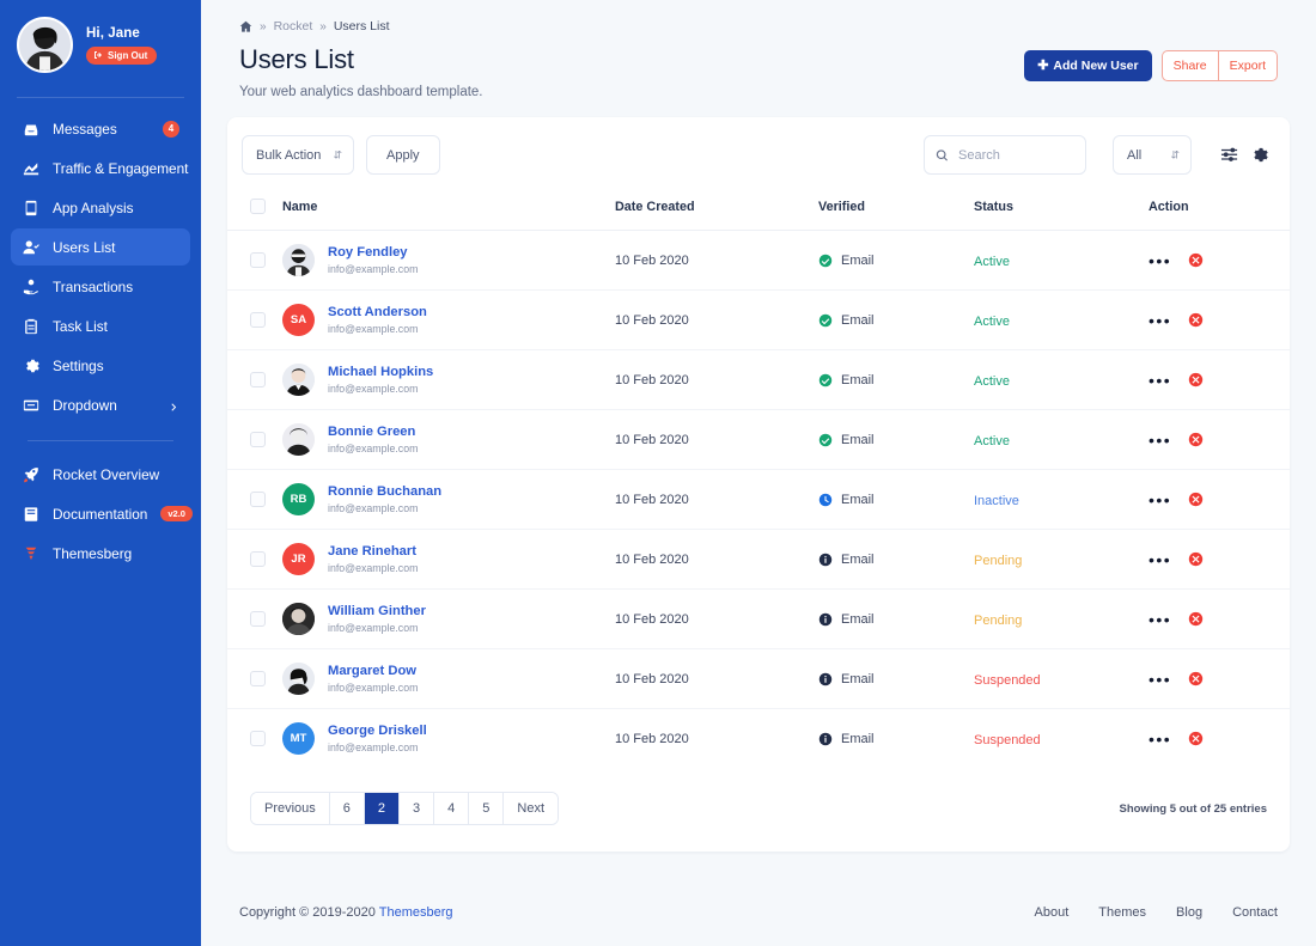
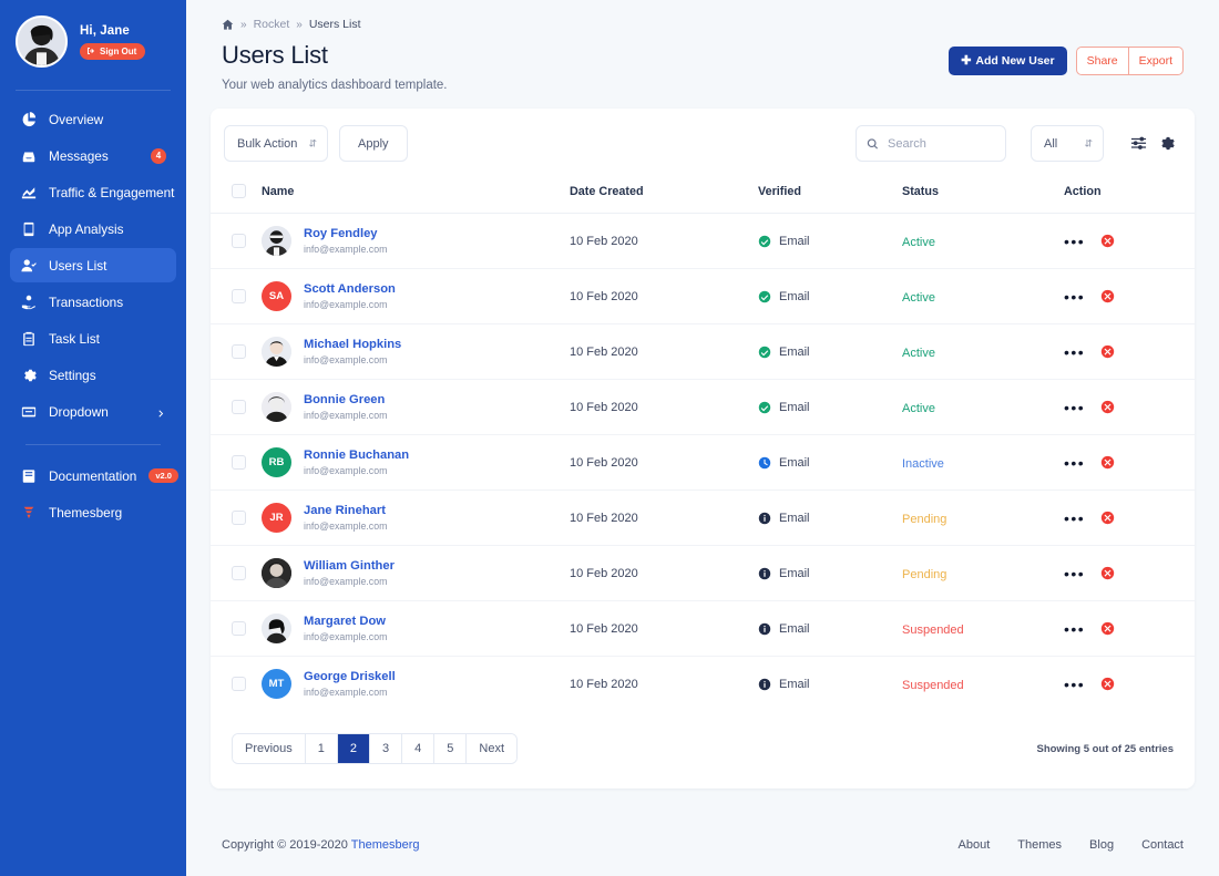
  Hi, Jane
  Sign Out
+ Overview
  Messages
  4
  Traffic & Engagement
  App Analysis
  Users List
  Transactions
  Task List
  Settings
  Dropdown
- Rocket Overview
  Documentation
  v2.0
  Themesberg
  »
  Rocket
  »
  Users List
  Users List
  Your web analytics dashboard template.
  ✚
  Add New User
  Share
  Export
  Bulk Action
  ⇵
  Apply
  Search
  All
  ⇵
  	Name	Date Created	Verified	Status	Action
  	Roy Fendleyinfo@example.com	10 Feb 2020	Email	Active	•••
  	SAScott Andersoninfo@example.com	10 Feb 2020	Email	Active	•••
  	Michael Hopkinsinfo@example.com	10 Feb 2020	Email	Active	•••
  	Bonnie Greeninfo@example.com	10 Feb 2020	Email	Active	•••
  	RBRonnie Buchananinfo@example.com	10 Feb 2020	Email	Inactive	•••
  	JRJane Rinehartinfo@example.com	10 Feb 2020	Email	Pending	•••
  	William Gintherinfo@example.com	10 Feb 2020	Email	Pending	•••
  	Margaret Dowinfo@example.com	10 Feb 2020	Email	Suspended	•••
  	MTGeorge Driskellinfo@example.com	10 Feb 2020	Email	Suspended	•••
  Previous
- 6
+ 1
  2
  3
  4
  5
  Next
  Showing 5 out of 25 entries
  Copyright © 2019-2020 Themesberg
  About
  Themes
  Blog
  Contact
